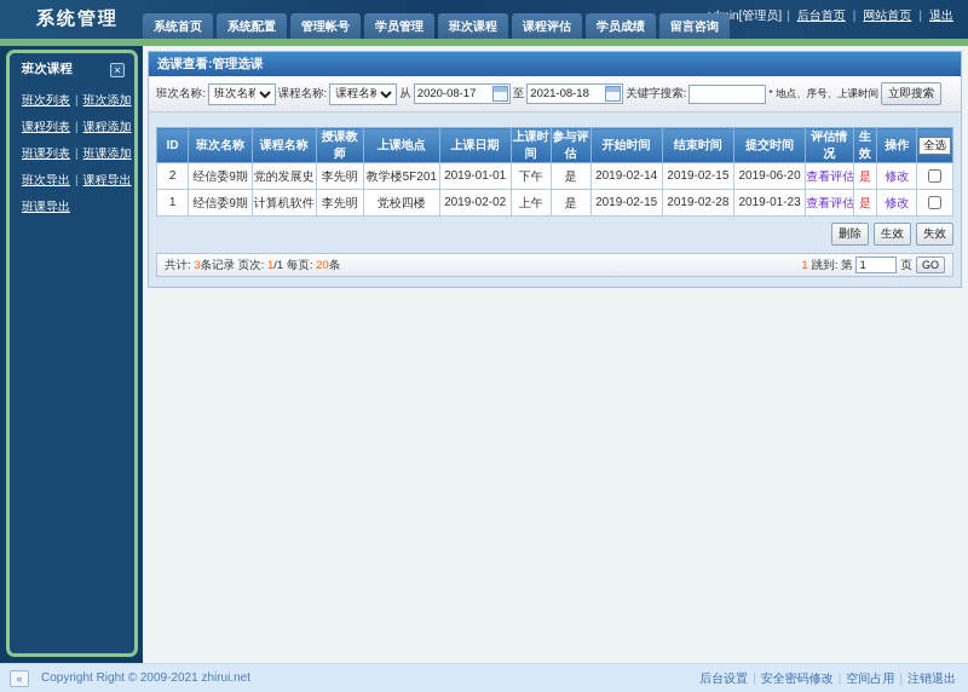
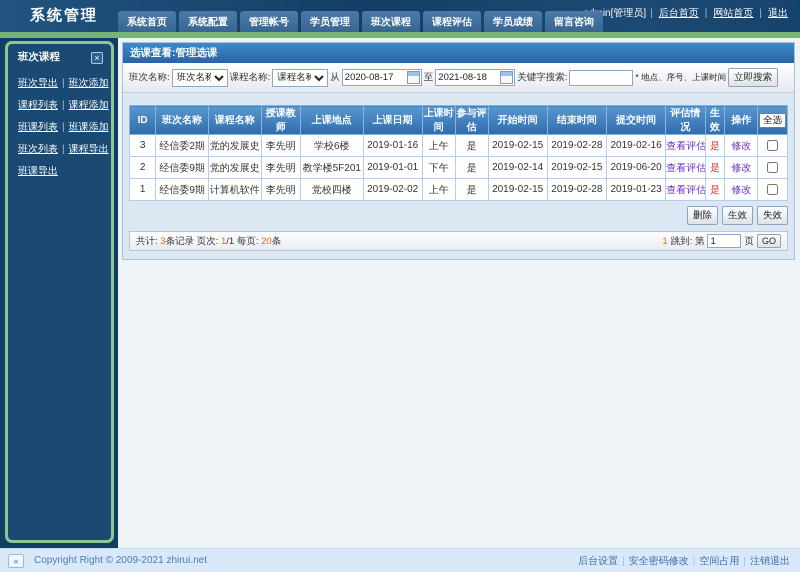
  系统管理
  in[管理员] | 后台首页 | 网站首页 | 退出
  系统首页
  系统配置
  管理帐号
  学员管理
  班次课程
  课程评估
  学员成绩
  留言咨询
  班次课程
  ×
- 班次列表 | 班次添加
+ 班次导出 | 班次添加
  课程列表 | 课程添加
  班课列表 | 班课添加
- 班次导出 | 课程导出
+ 班次列表 | 课程导出
  班课导出
  选课查看:管理选课
  班次名称:
  班次名称
  课程名称:
  课程名称
  从
  2020-08-17
  至
  2021-08-18
  关键字搜索:
  * 地点、序号、上课时间
  立即搜索
  ID	班次名称	课程名称	授课教师	上课地点	上课日期	上课时间	参与评估	开始时间	结束时间	提交时间	评估情况	生效	操作	全选
+ 3	经信委2期	党的发展史	李先明	学校6楼	2019-01-16	上午	是	2019-02-15	2019-02-28	2019-02-16	查看评估	是	修改
  2	经信委9期	党的发展史	李先明	教学楼5F201	2019-01-01	下午	是	2019-02-14	2019-02-15	2019-06-20	查看评估	是	修改
  1	经信委9期	计算机软件	李先明	党校四楼	2019-02-02	上午	是	2019-02-15	2019-02-28	2019-01-23	查看评估	是	修改
  删除
  生效
  失效
  共计: 3条记录 页次: 1/1 每页: 20条
  1
  跳到: 第
  1
  页
  GO
  «
  Copyright Right © 2009-2021 zhirui.net
  后台设置 | 安全密码修改 | 空间占用 | 注销退出
